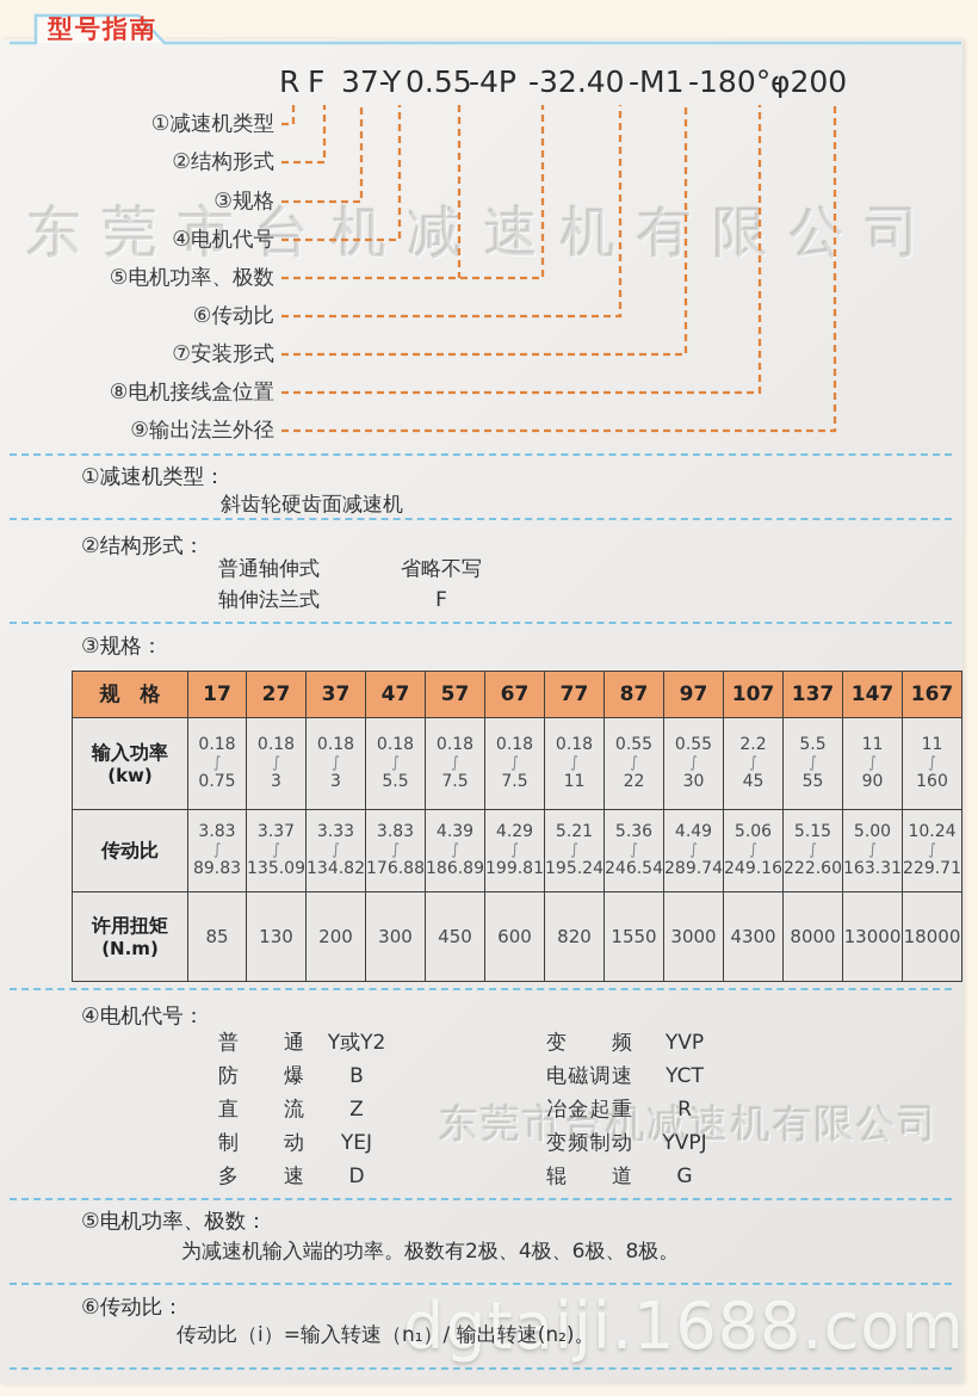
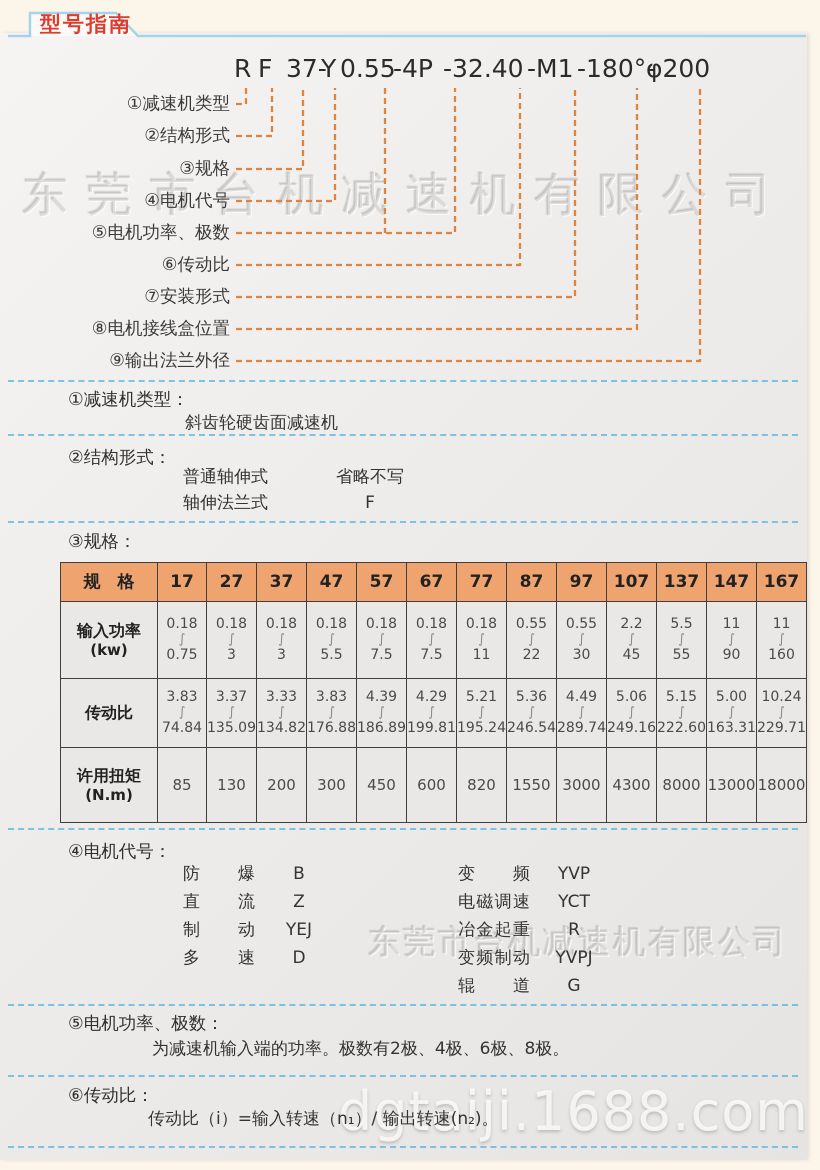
  型号指南
  东莞市台机减速机有限公司
  东莞市台机减速机有限公司
  dgtaiji.1688.com
  R
  F
  37-
  Y
  0.55
  -4P
  -32.40
  -M1
  -180°-
  φ200
  ①减速机类型
  ②结构形式
  ③规格
  ④电机代号
  ⑤电机功率、极数
  ⑥传动比
  ⑦安装形式
  ⑧电机接线盒位置
  ⑨输出法兰外径
  ①减速机类型：
  斜齿轮硬齿面减速机
  ②结构形式：
  普通轴伸式 省略不写
  轴伸法兰式 F
  ③规格：
  规 格	17	27	37	47	57	67	77	87	97	107	137	147	167
  输入功率(kw)	0.18∫0.75	0.18∫3	0.18∫3	0.18∫5.5	0.18∫7.5	0.18∫7.5	0.18∫11	0.55∫22	0.55∫30	2.2∫45	5.5∫55	11∫90	11∫160
- 传动比	3.83∫89.83	3.37∫135.09	3.33∫134.82	3.83∫176.88	4.39∫186.89	4.29∫199.81	5.21∫195.24	5.36∫246.54	4.49∫289.74	5.06∫249.16	5.15∫222.60	5.00∫163.31	10.24∫229.71
+ 传动比	3.83∫74.84	3.37∫135.09	3.33∫134.82	3.83∫176.88	4.39∫186.89	4.29∫199.81	5.21∫195.24	5.36∫246.54	4.49∫289.74	5.06∫249.16	5.15∫222.60	5.00∫163.31	10.24∫229.71
  许用扭矩(N.m)	85	130	200	300	450	600	820	1550	3000	4300	8000	13000	18000
  ④电机代号：
- 普 通 Y或Y2
  防 爆 B
  直 流 Z
  制 动 YEJ
  多 速 D
  变 频 YVP
  电磁调速 YCT
  冶金起重 R
  变频制动 YVPJ
  辊 道 G
  ⑤电机功率、极数：
  为减速机输入端的功率。极数有2极、4极、6极、8极。
  ⑥传动比：
  传动比（i）=输入转速（n₁）/ 输出转速(n₂)。
